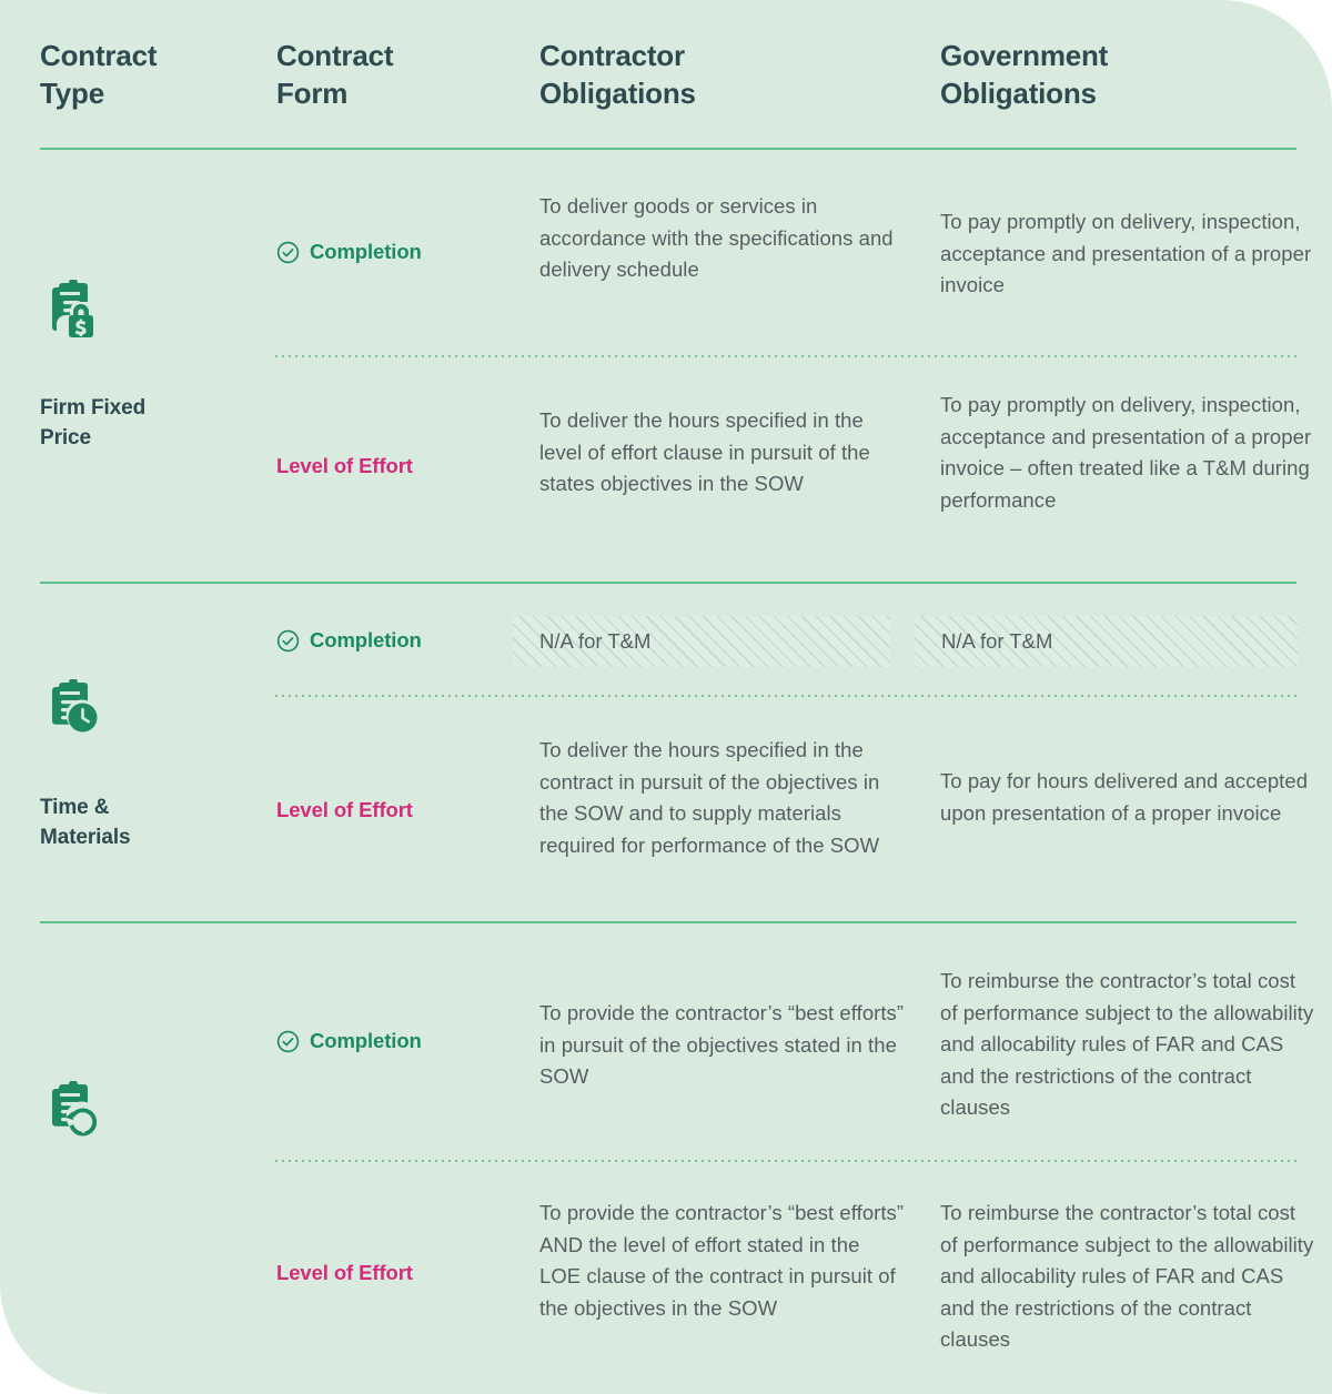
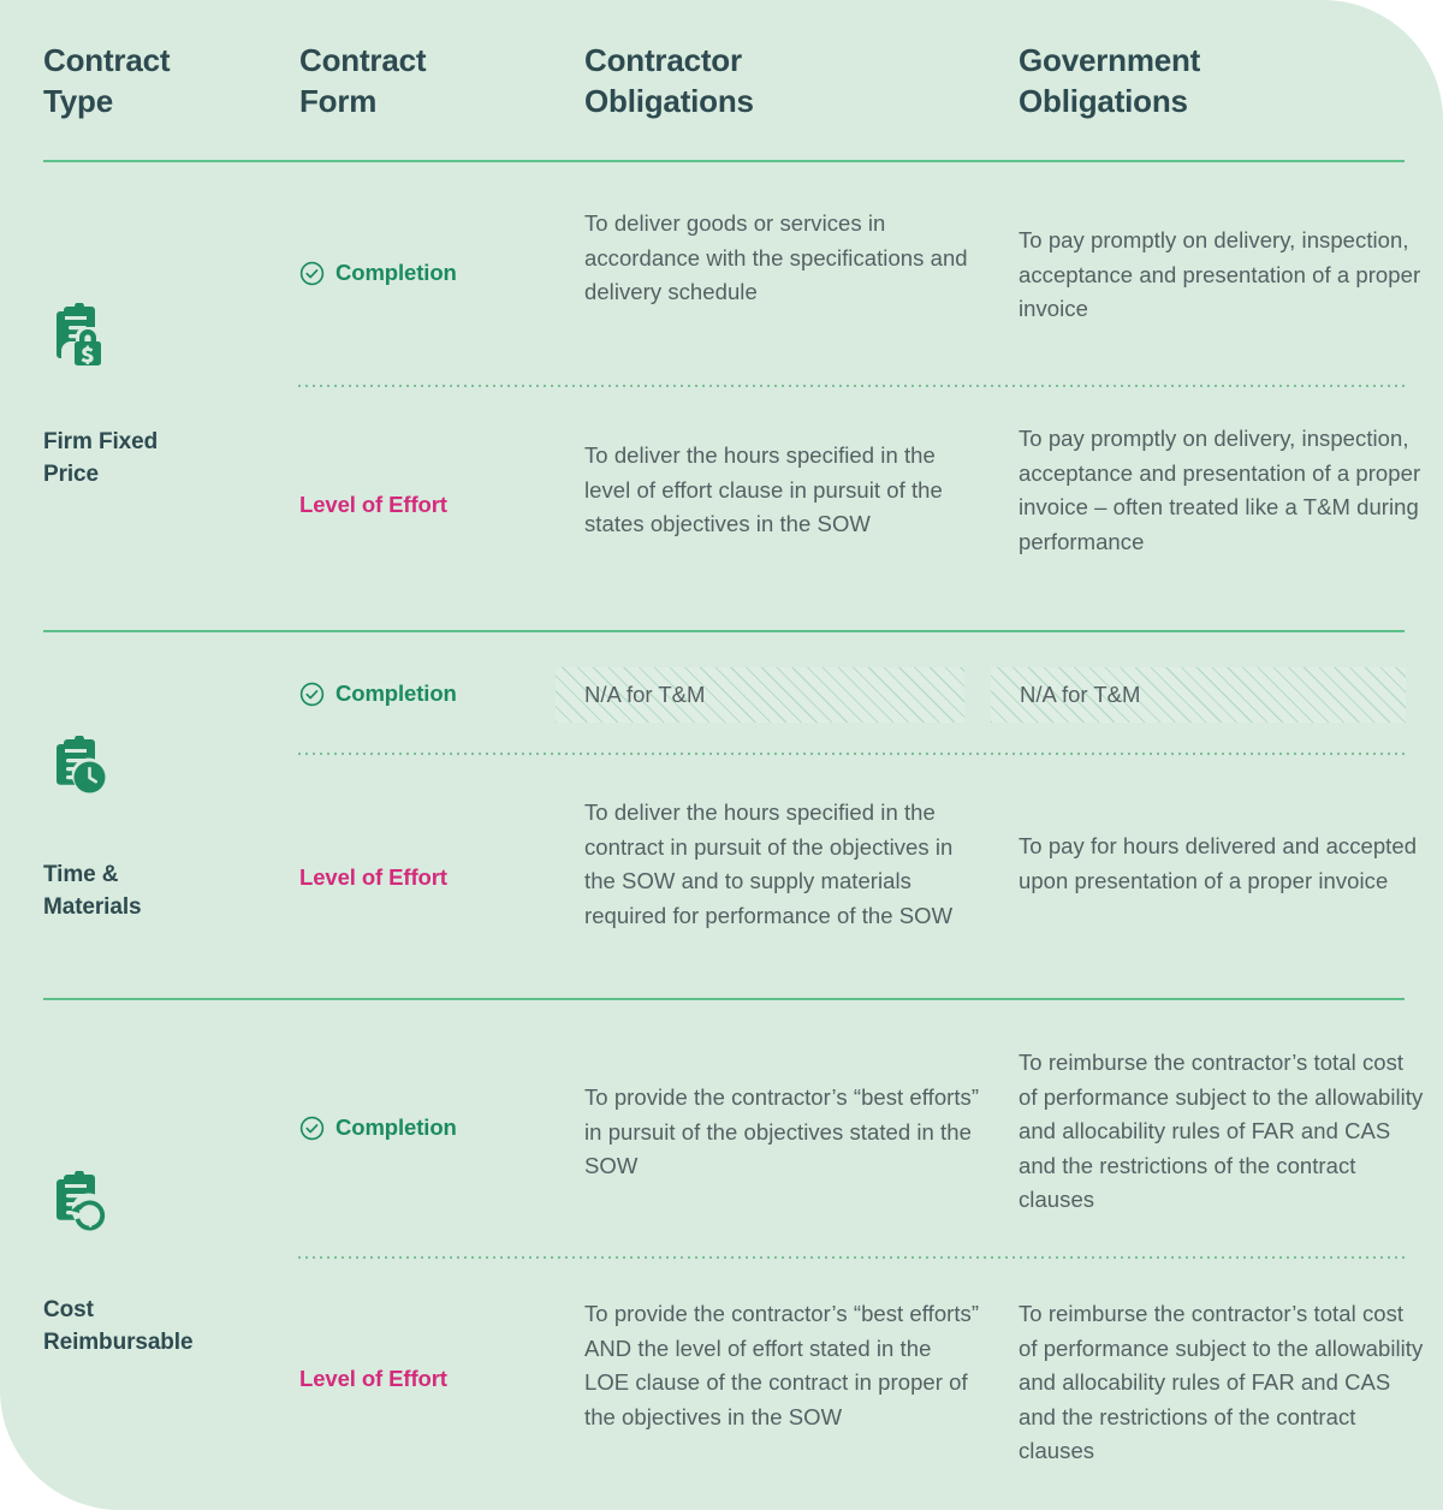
  Contract
  Type
  Contract
  Form
  Contractor
  Obligations
  Government
  Obligations
  Firm Fixed
  Price
  Completion
  To deliver goods or services in accordance with the specifications and delivery schedule
  To pay promptly on delivery, inspection, acceptance and presentation of a proper invoice
  Level of Effort
  To deliver the hours specified in the level of effort clause in pursuit of the states objectives in the SOW
  To pay promptly on delivery, inspection, acceptance and presentation of a proper invoice – often treated like a T&M during performance
  Time &
  Materials
  Completion
  N/A for T&M
  N/A for T&M
  Level of Effort
  To deliver the hours specified in the contract in pursuit of the objectives in the SOW and to supply materials required for performance of the SOW
  To pay for hours delivered and accepted upon presentation of a proper invoice
+ Cost
+ Reimbursable
  Completion
  To provide the contractor’s “best efforts” in pursuit of the objectives stated in the SOW
  To reimburse the contractor’s total cost of performance subject to the allowability and allocability rules of FAR and CAS and the restrictions of the contract clauses
  Level of Effort
- To provide the contractor’s “best efforts” AND the level of effort stated in the LOE clause of the contract in pursuit of the objectives in the SOW
+ To provide the contractor’s “best efforts” AND the level of effort stated in the LOE clause of the contract in proper of the objectives in the SOW
  To reimburse the contractor’s total cost of performance subject to the allowability and allocability rules of FAR and CAS and the restrictions of the contract clauses
